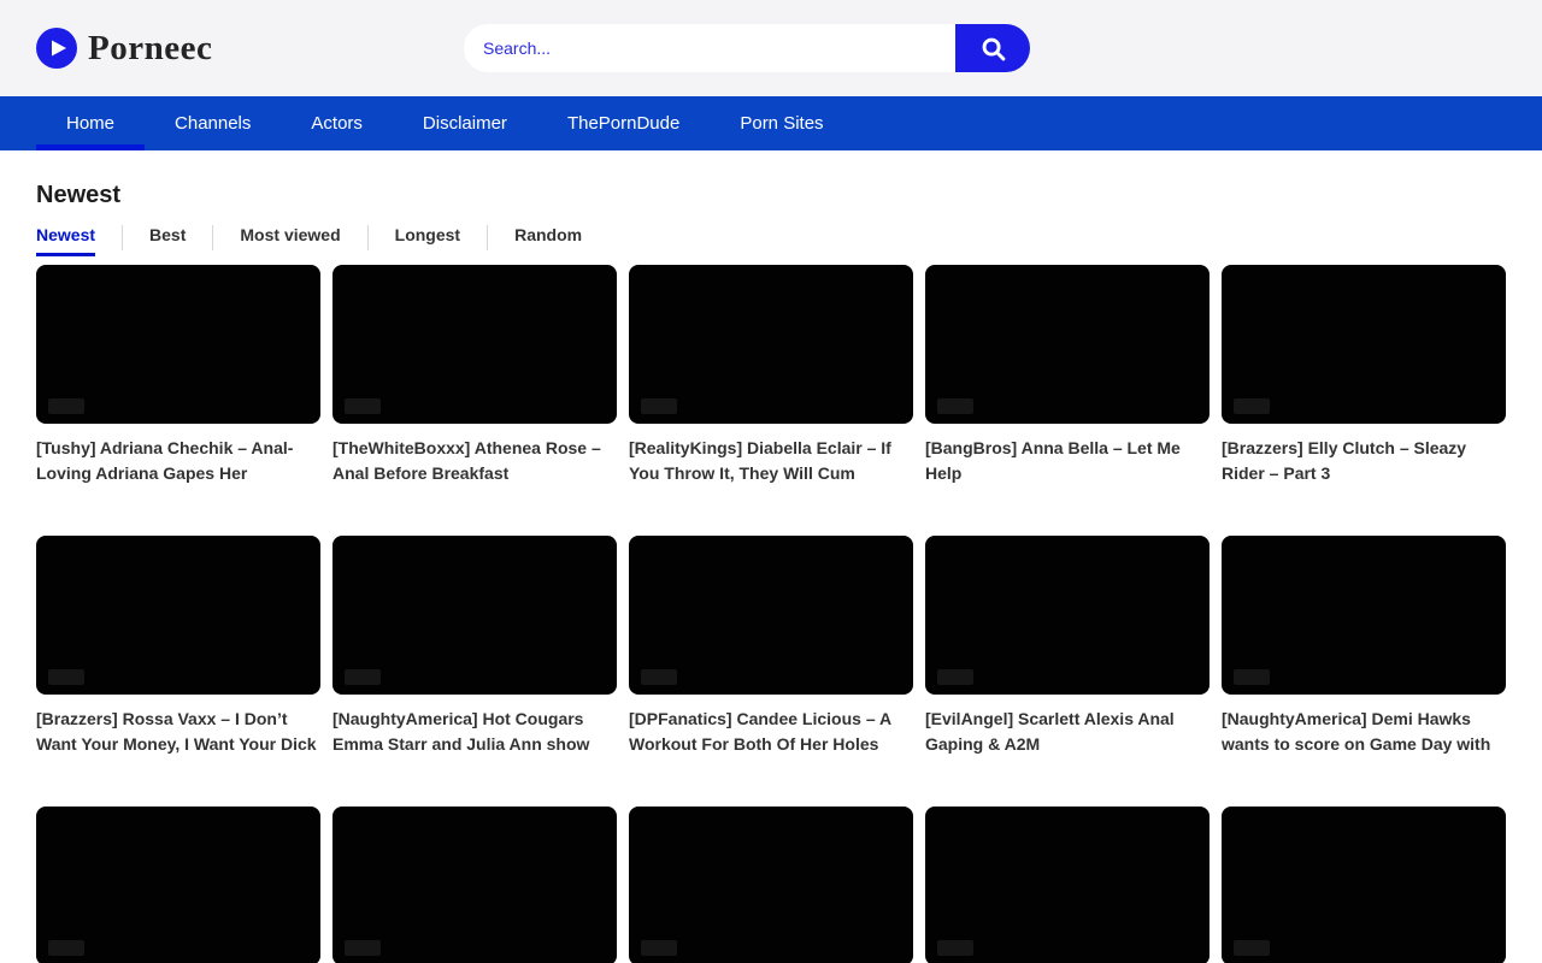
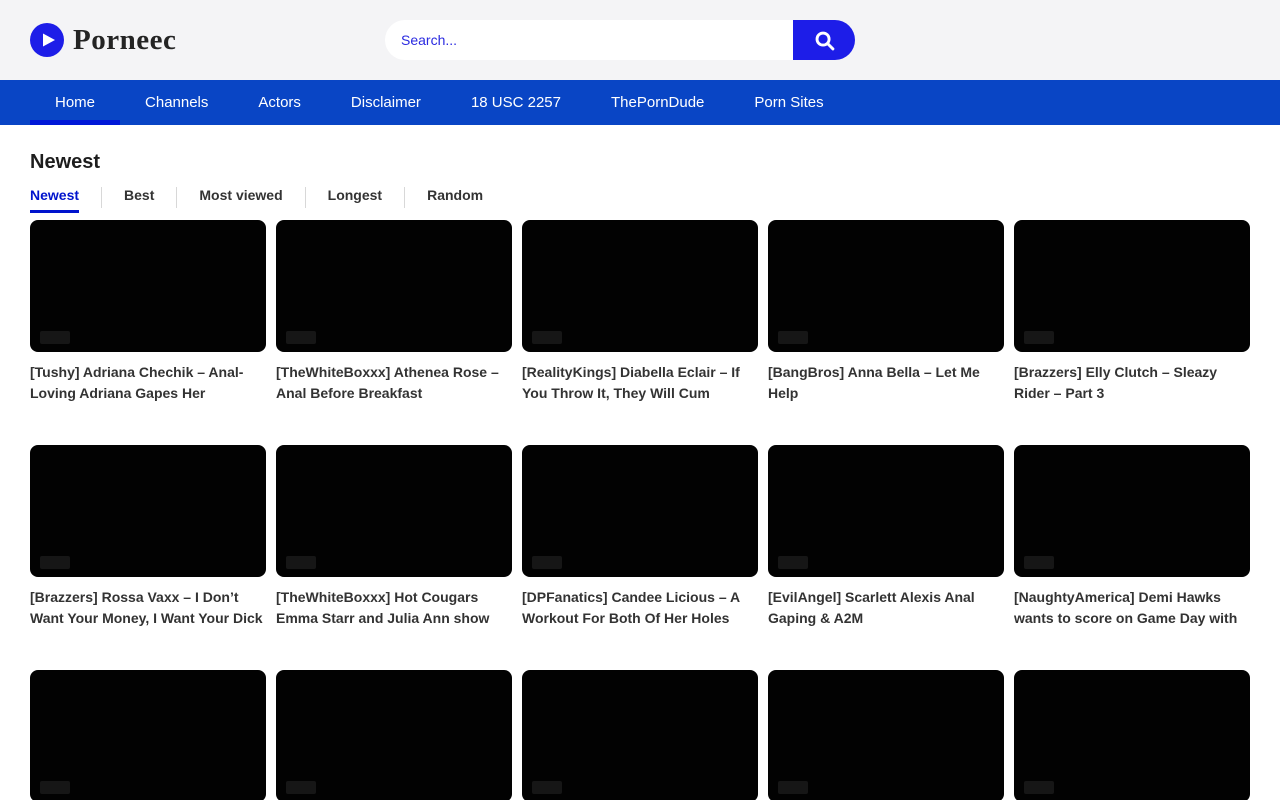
  Porneec
  Search...
  Home
  Channels
  Actors
  Disclaimer
+ 18 USC 2257
  ThePornDude
  Porn Sites
  Newest
  Newest
  Best
  Most viewed
  Longest
  Random
  [Tushy] Adriana Chechik – Anal-Loving Adriana Gapes Her
  [TheWhiteBoxxx] Athenea Rose – Anal Before Breakfast
  [RealityKings] Diabella Eclair – If You Throw It, They Will Cum
  [BangBros] Anna Bella – Let Me Help
  [Brazzers] Elly Clutch – Sleazy Rider – Part 3
  [Brazzers] Rossa Vaxx – I Don’t Want Your Money, I Want Your Dick
- [NaughtyAmerica] Hot Cougars Emma Starr and Julia Ann show
+ [TheWhiteBoxxx] Hot Cougars Emma Starr and Julia Ann show
  [DPFanatics] Candee Licious – A Workout For Both Of Her Holes
  [EvilAngel] Scarlett Alexis Anal Gaping & A2M
  [NaughtyAmerica] Demi Hawks wants to score on Game Day with
